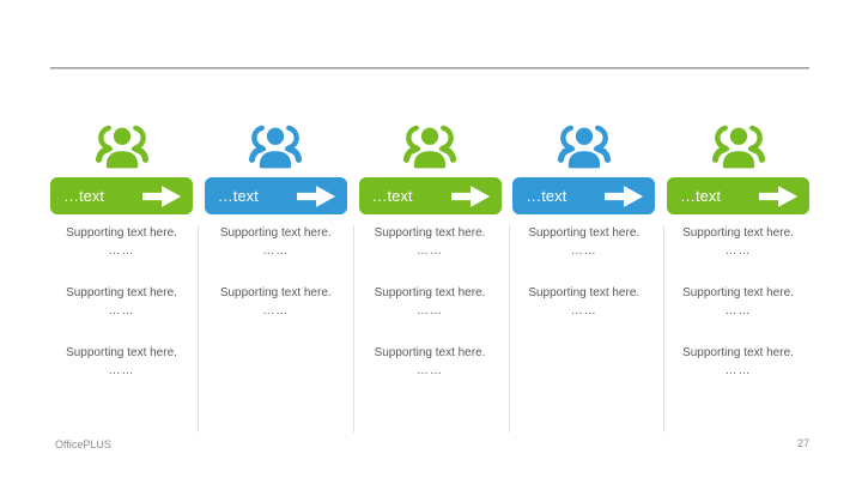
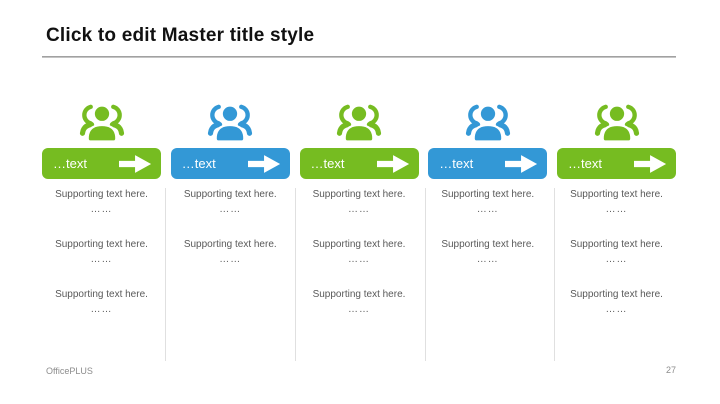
+ Click to edit Master title style
  …text
  Supporting text here.
  ……
  Supporting text here.
  ……
  Supporting text here.
  ……
  …text
  Supporting text here.
  ……
  Supporting text here.
  ……
  …text
  Supporting text here.
  ……
  Supporting text here.
  ……
  Supporting text here.
  ……
  …text
  Supporting text here.
  ……
  Supporting text here.
  ……
  …text
  Supporting text here.
  ……
  Supporting text here.
  ……
  Supporting text here.
  ……
  OfficePLUS
  27
